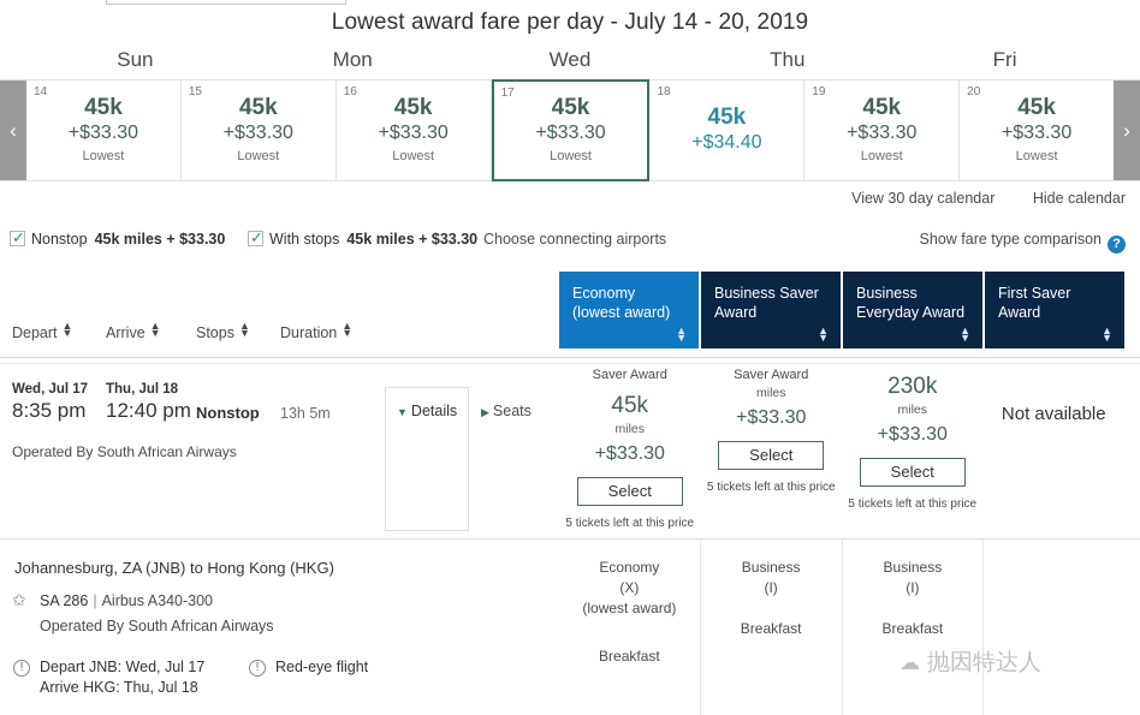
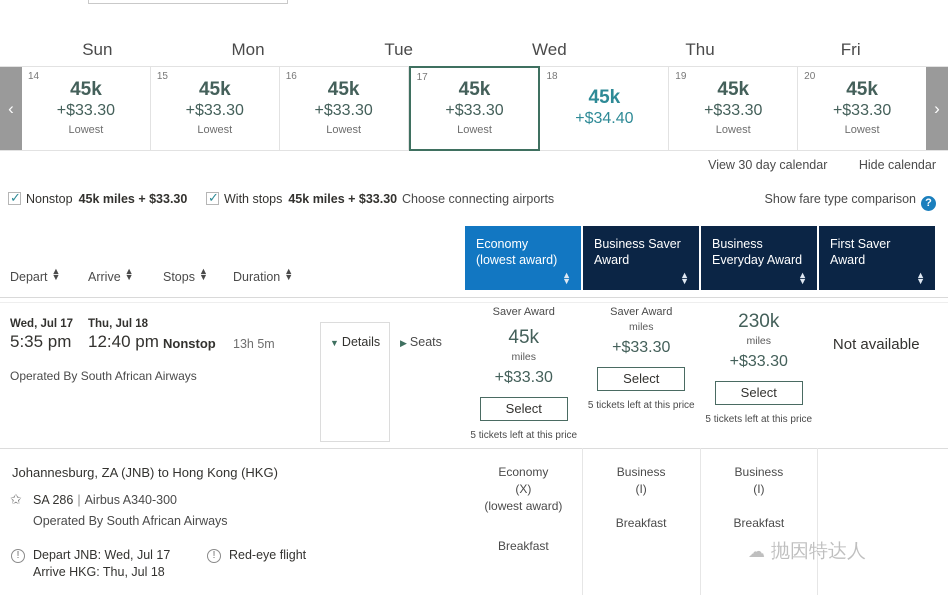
- Lowest award fare per day - July 14 - 20, 2019
  Sun
  Mon
+ Tue
  Wed
  Thu
  Fri
  ‹
  14
  45k
  +$33.30
  Lowest
  15
  45k
  +$33.30
  Lowest
  16
  45k
  +$33.30
  Lowest
  17
  45k
  +$33.30
  Lowest
  18
  45k
  +$34.40
  19
  45k
  +$33.30
  Lowest
  20
  45k
  +$33.30
  Lowest
  ›
  View 30 day calendar Hide calendar
  Nonstop 45k miles + $33.30
  With stops 45k miles + $33.30
  Choose connecting airports
  Show fare type comparison ?
  Economy
  (lowest award)
  ▲
  ▼
  Business Saver
  Award
  ▲
  ▼
  Business
  Everyday Award
  ▲
  ▼
  First Saver Award
  ▲
  ▼
  Depart ▲
  ▼
  Arrive ▲
  ▼
  Stops ▲
  ▼
  Duration ▲
  ▼
  Wed, Jul 17
- 8:35 pm
+ 5:35 pm
  Thu, Jul 18
  12:40 pm
  Nonstop
  13h 5m
  Operated By South African Airways
  ▼ Details
  ▶ Seats
  Saver Award
  45k
  miles
  +$33.30
  Select
  5 tickets left at this price
  Saver Award
  miles
  +$33.30
  Select
  5 tickets left at this price
  230k
  miles
  +$33.30
  Select
  5 tickets left at this price
  Not available
  Johannesburg, ZA (JNB) to Hong Kong (HKG)
  ✩
  SA 286 | Airbus A340-300
  Operated By South African Airways
  !
  Depart JNB: Wed, Jul 17
  Arrive HKG: Thu, Jul 18
  !
  Red-eye flight
  Economy
  (X)
  (lowest award)
  Breakfast
  Business
  (I)
  Breakfast
  Business
  (I)
  Breakfast
  ☁ 抛因特达人
